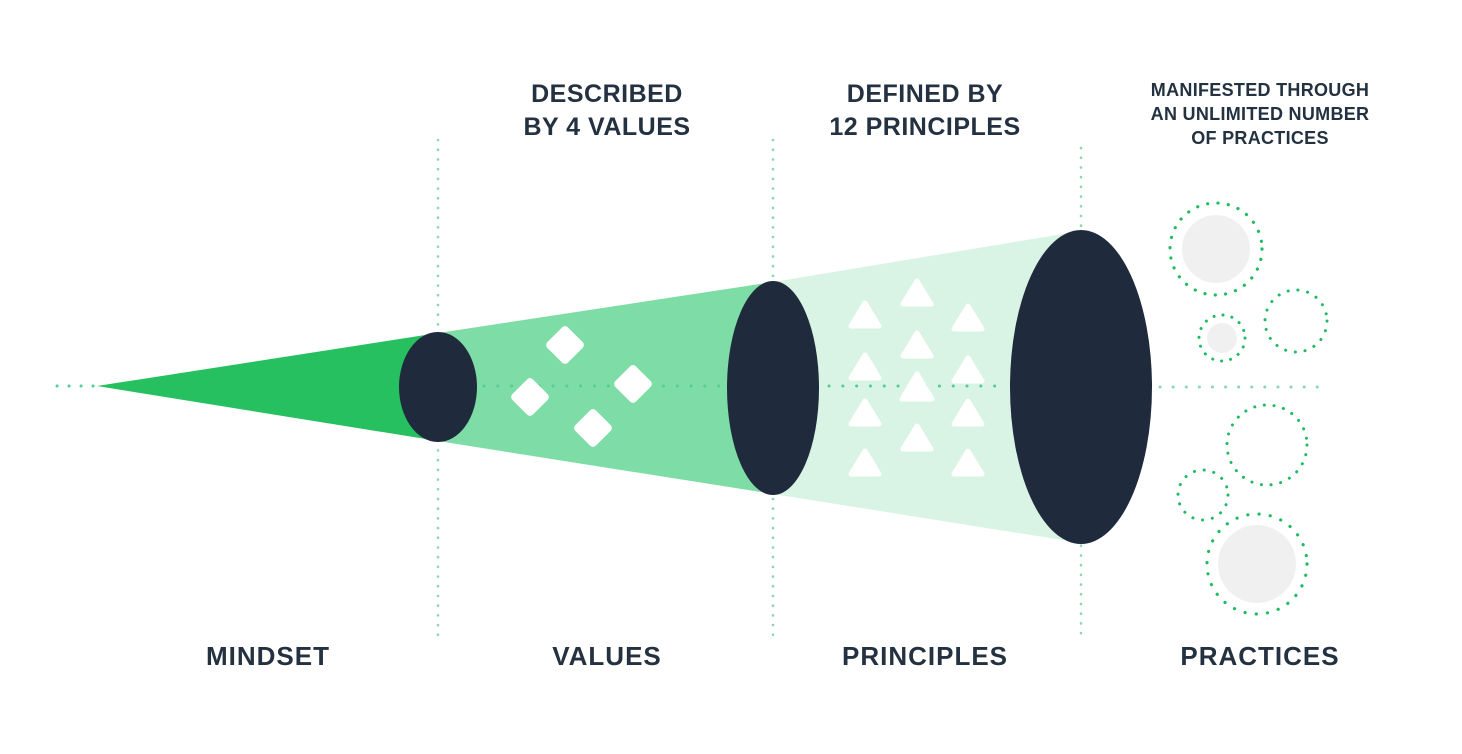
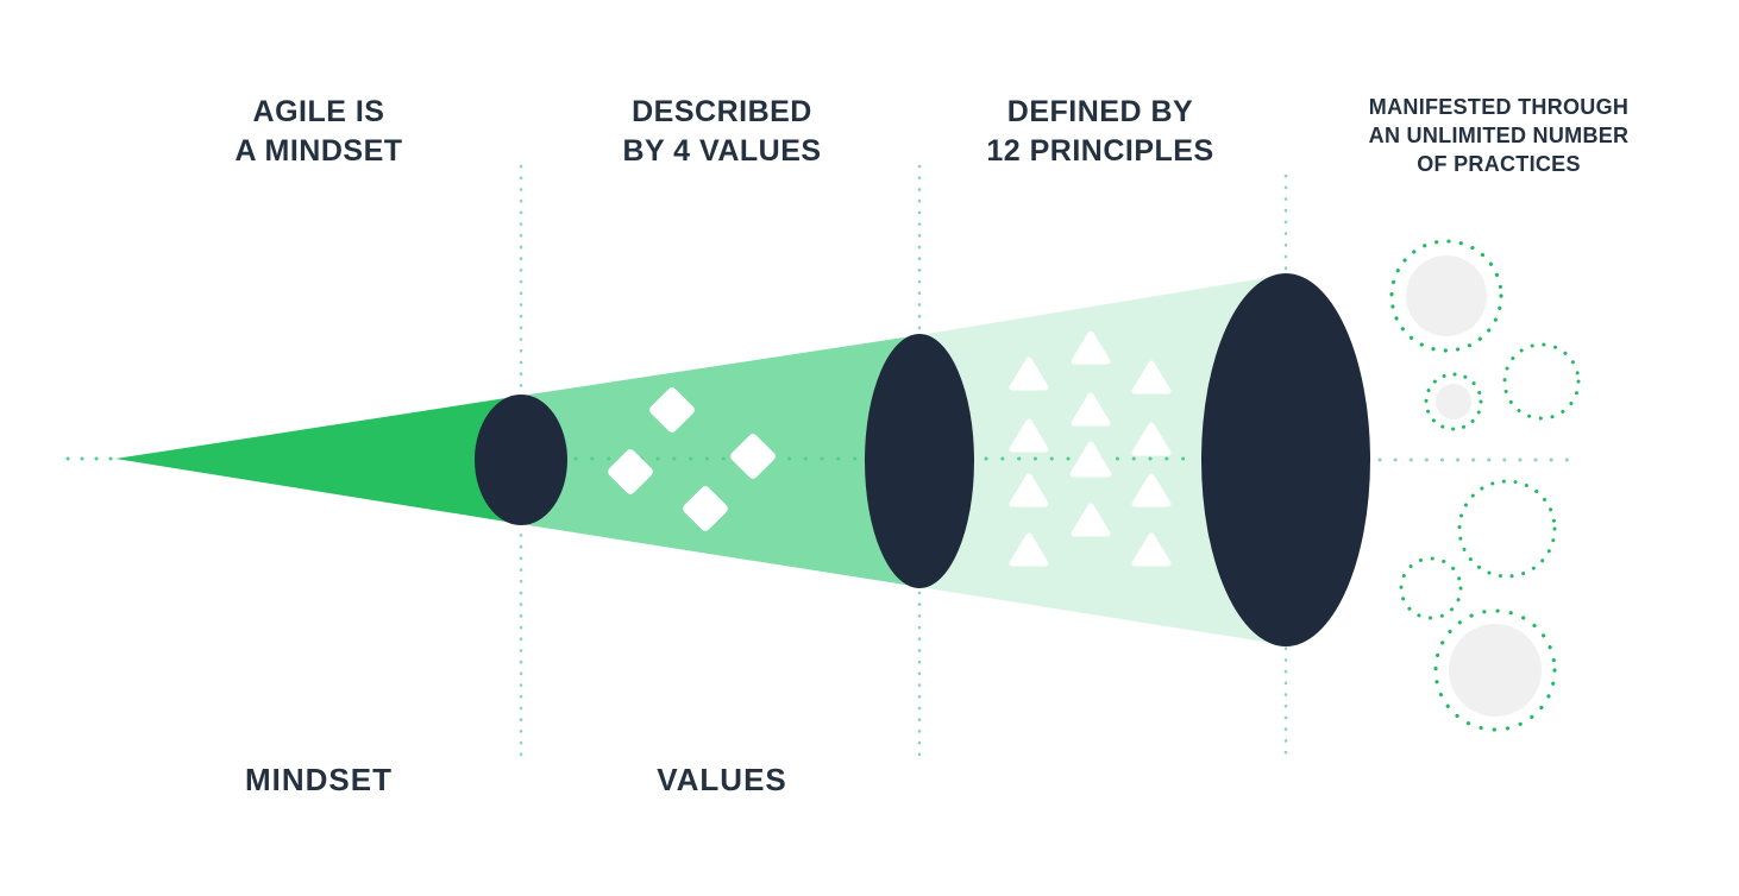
+ AGILE IS
+ A MINDSET
  DESCRIBED
  BY 4 VALUES
  DEFINED BY
  12 PRINCIPLES
  MANIFESTED THROUGH
  AN UNLIMITED NUMBER
  OF PRACTICES
  MINDSET
  VALUES
- PRINCIPLES
- PRACTICES
